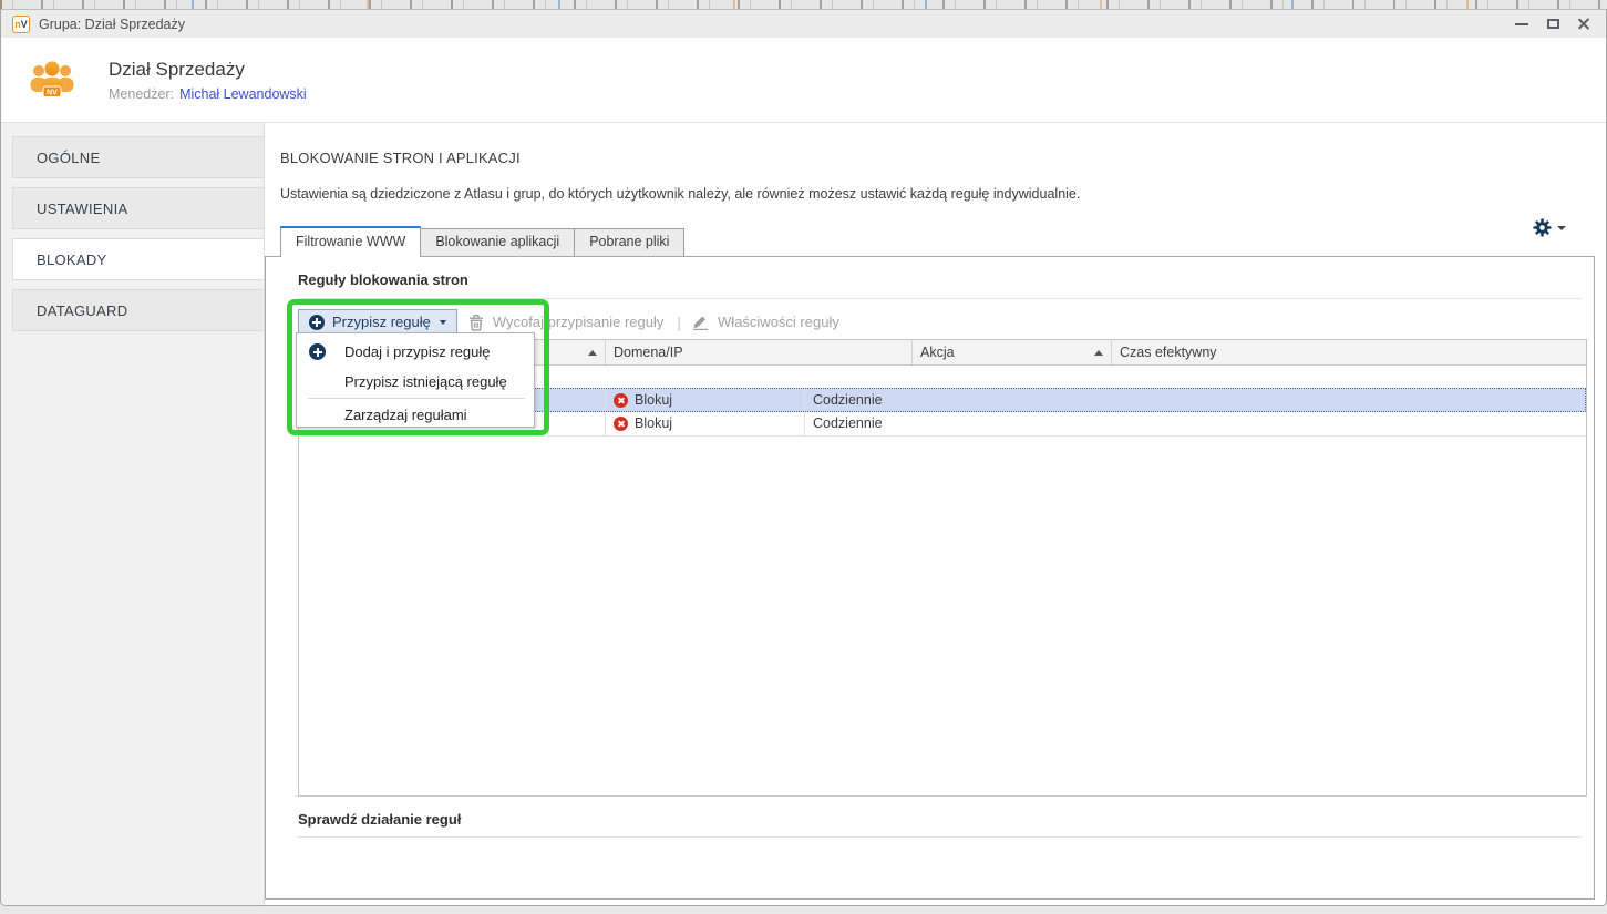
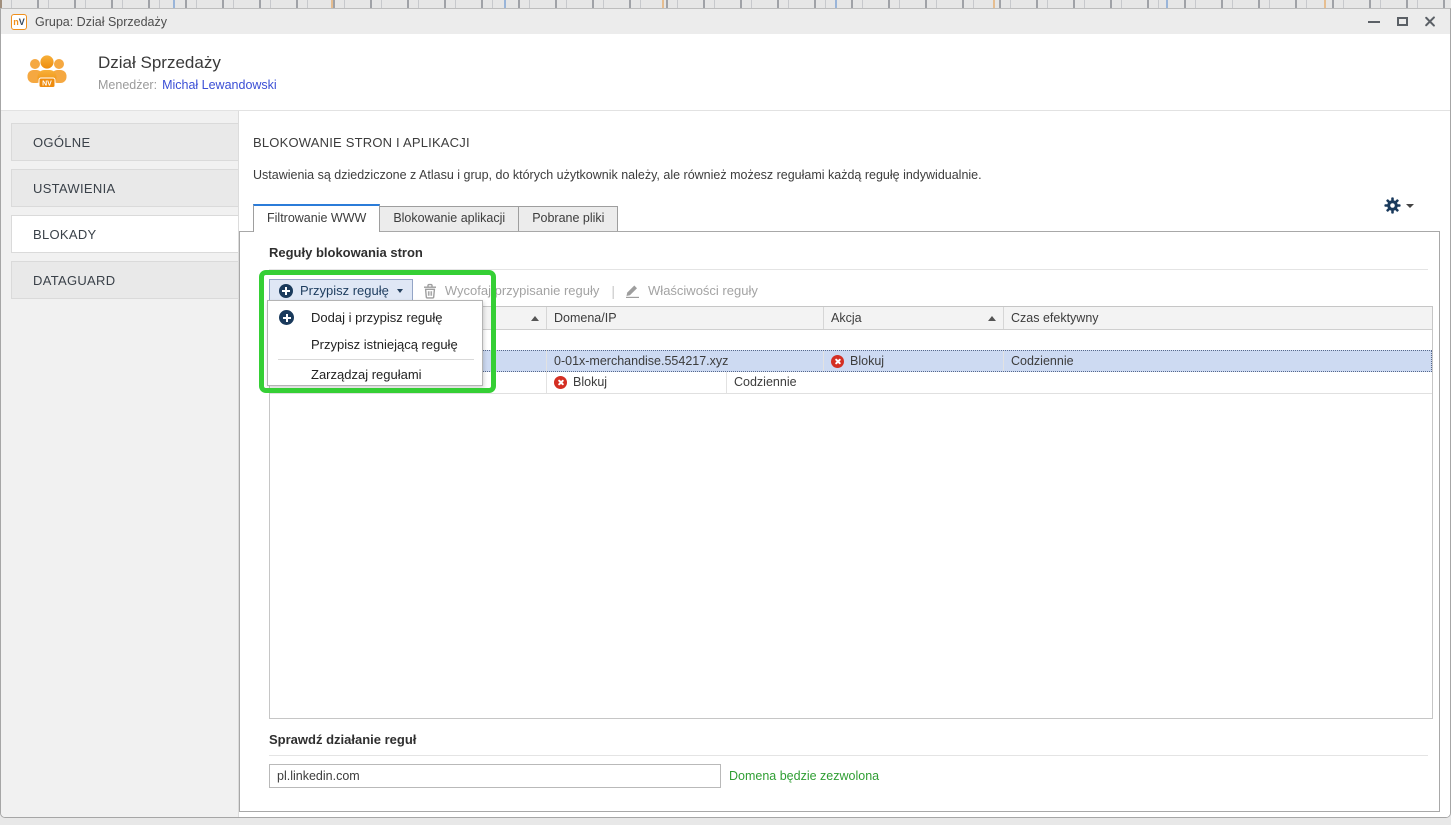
  nV
  Grupa: Dział Sprzedaży
  Dział Sprzedaży
  Menedżer: Michał Lewandowski
  OGÓLNE
  USTAWIENIA
  BLOKADY
  DATAGUARD
  BLOKOWANIE STRON I APLIKACJI
- Ustawienia są dziedziczone z Atlasu i grup, do których użytkownik należy, ale również możesz ustawić każdą regułę indywidualnie.
+ Ustawienia są dziedziczone z Atlasu i grup, do których użytkownik należy, ale również możesz regułami każdą regułę indywidualnie.
  Filtrowanie WWW
  Blokowanie aplikacji
  Pobrane pliki
  Reguły blokowania stron
  Przypisz regułę
  Wycofaj przypisanie reguły
  |
  Właściwości reguły
  Domena/IP
  Akcja
  Czas efektywny
+ 0-01x-merchandise.554217.xyz
  Blokuj
  Codziennie
  Blokuj
  Codziennie
  Sprawdź działanie reguł
+ pl.linkedin.com
+ Domena będzie zezwolona
  Dodaj i przypisz regułę
  Przypisz istniejącą regułę
  Zarządzaj regułami
